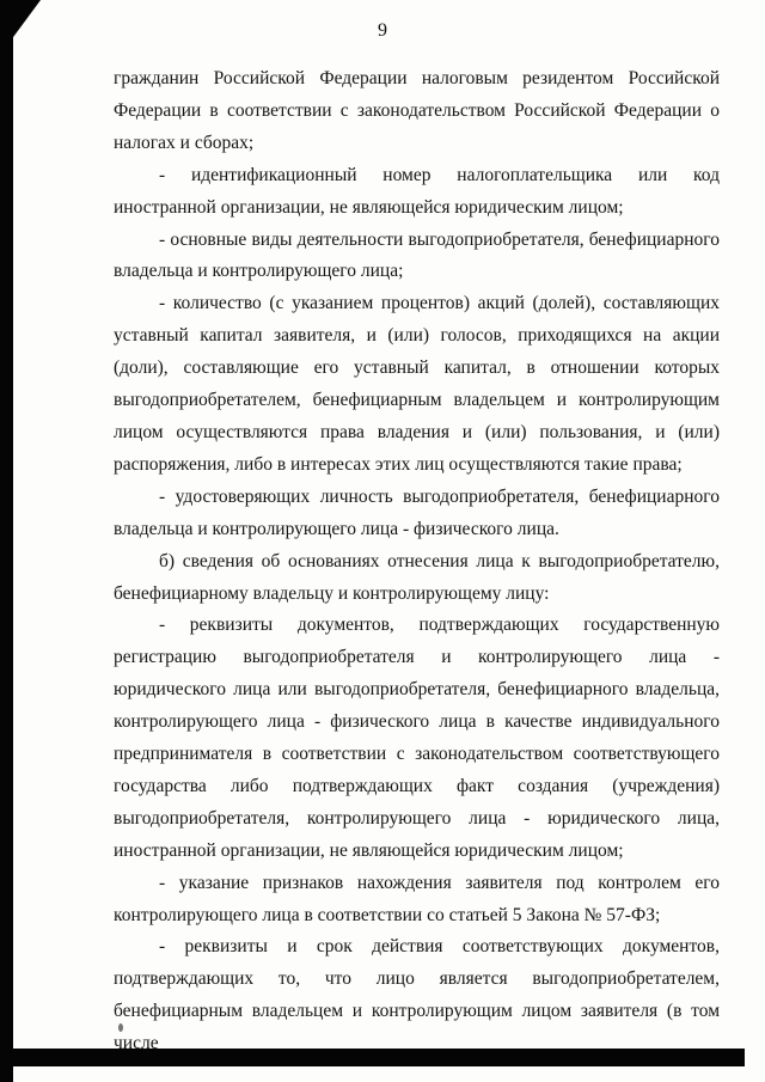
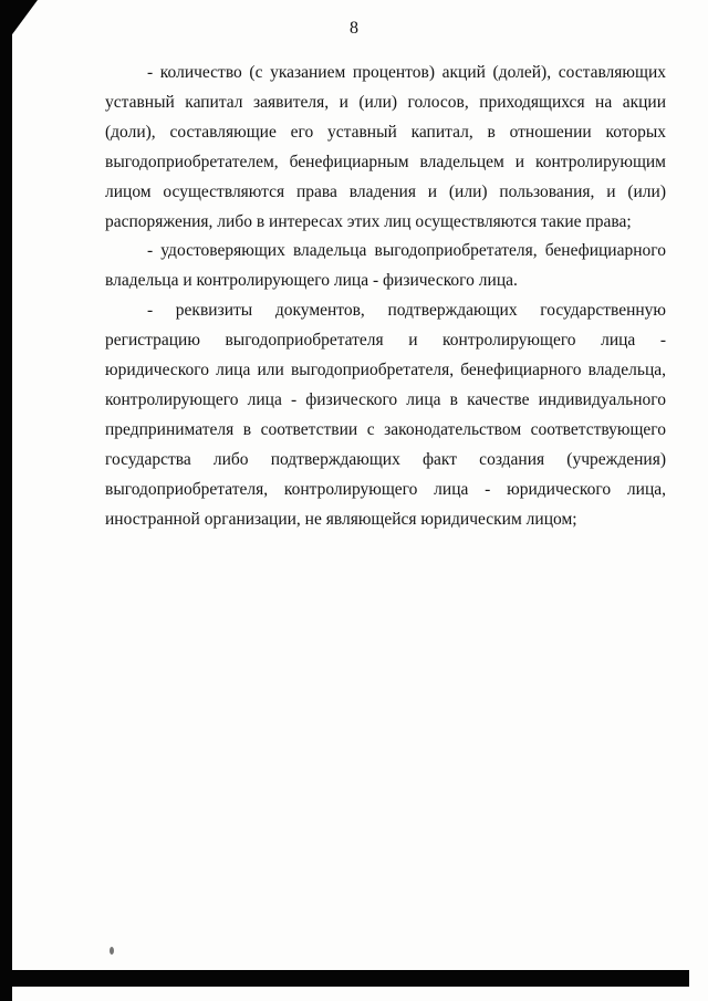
- 9
+ 8
- гражданин Российской Федерации налоговым резидентом Российской Федерации в соответствии с законодательством Российской Федерации о налогах и сборах;
- - идентификационный номер налогоплательщика или код иностранной организации, не являющейся юридическим лицом;
- - основные виды деятельности выгодоприобретателя, бенефициарного владельца и контролирующего лица;
  - количество (с указанием процентов) акций (долей), составляющих уставный капитал заявителя, и (или) голосов, приходящихся на акции (доли), составляющие его уставный капитал, в отношении которых выгодоприобретателем, бенефициарным владельцем и контролирующим лицом осуществляются права владения и (или) пользования, и (или) распоряжения, либо в интересах этих лиц осуществляются такие права;
- - удостоверяющих личность выгодоприобретателя, бенефициарного владельца и контролирующего лица - физического лица.
+ - удостоверяющих владельца выгодоприобретателя, бенефициарного владельца и контролирующего лица - физического лица.
- б) сведения об основаниях отнесения лица к выгодоприобретателю, бенефициарному владельцу и контролирующему лицу:
  - реквизиты документов, подтверждающих государственную регистрацию выгодоприобретателя и контролирующего лица - юридического лица или выгодоприобретателя, бенефициарного владельца, контролирующего лица - физического лица в качестве индивидуального предпринимателя в соответствии с законодательством соответствующего государства либо подтверждающих факт создания (учреждения) выгодоприобретателя, контролирующего лица - юридического лица, иностранной организации, не являющейся юридическим лицом;
- - указание признаков нахождения заявителя под контролем его контролирующего лица в соответствии со статьей 5 Закона № 57-ФЗ;
- - реквизиты и срок действия соответствующих документов, подтверждающих то, что лицо является выгодоприобретателем, бенефициарным владельцем и контролирующим лицом заявителя (в том числе
